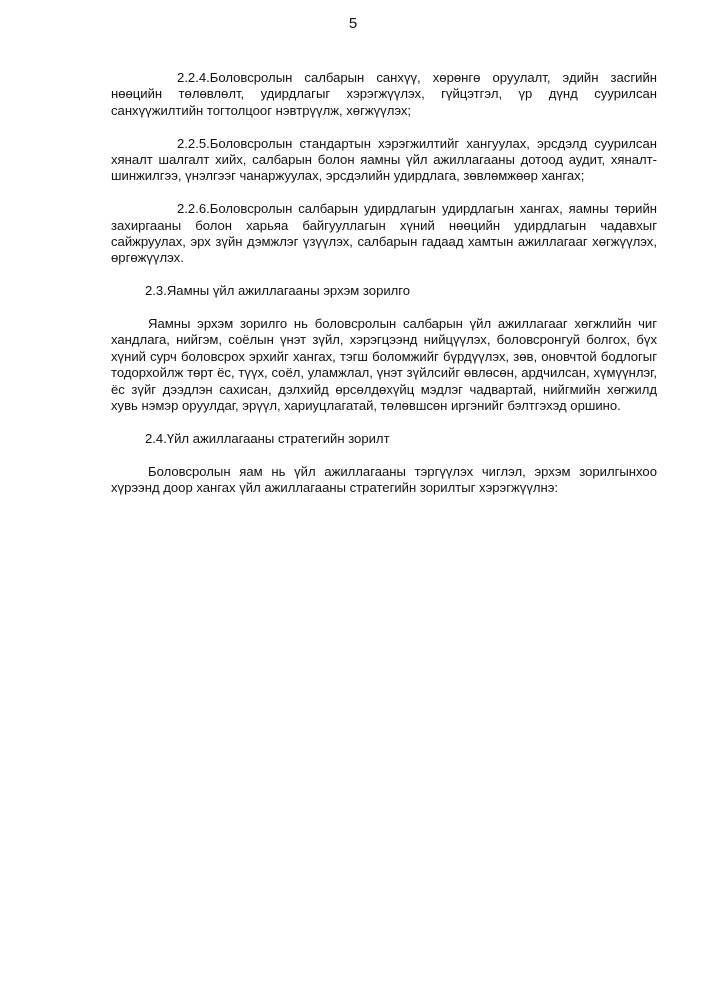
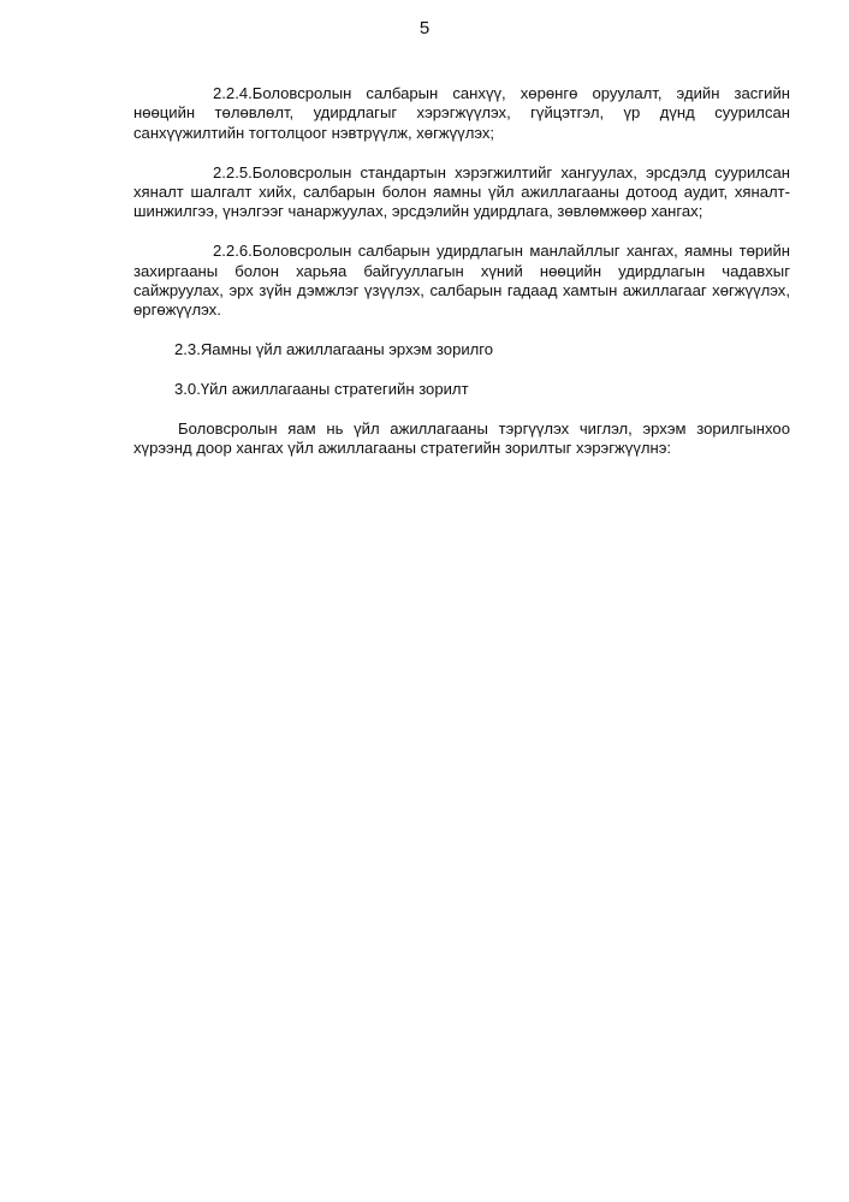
  5
  2.2.4.Боловсролын салбарын санхүү, хөрөнгө оруулалт, эдийн засгийн нөөцийн төлөвлөлт, удирдлагыг хэрэгжүүлэх, гүйцэтгэл, үр дүнд суурилсан санхүүжилтийн тогтолцоог нэвтрүүлж, хөгжүүлэх;
  2.2.5.Боловсролын стандартын хэрэгжилтийг хангуулах, эрсдэлд суурилсан хяналт шалгалт хийх, салбарын болон яамны үйл ажиллагааны дотоод аудит, хяналт-шинжилгээ, үнэлгээг чанаржуулах, эрсдэлийн удирдлага, зөвлөмжөөр хангах;
- 2.2.6.Боловсролын салбарын удирдлагын удирдлагын хангах, яамны төрийн захиргааны болон харьяа байгууллагын хүний нөөцийн удирдлагын чадавхыг сайжруулах, эрх зүйн дэмжлэг үзүүлэх, салбарын гадаад хамтын ажиллагааг хөгжүүлэх, өргөжүүлэх.
+ 2.2.6.Боловсролын салбарын удирдлагын манлайллыг хангах, яамны төрийн захиргааны болон харьяа байгууллагын хүний нөөцийн удирдлагын чадавхыг сайжруулах, эрх зүйн дэмжлэг үзүүлэх, салбарын гадаад хамтын ажиллагааг хөгжүүлэх, өргөжүүлэх.
  2.3.Яамны үйл ажиллагааны эрхэм зорилго
- Яамны эрхэм зорилго нь боловсролын салбарын үйл ажиллагааг хөгжлийн чиг хандлага, нийгэм, соёлын үнэт зүйл, хэрэгцээнд нийцүүлэх, боловсронгуй болгох, бүх хүний сурч боловсрох эрхийг хангах, тэгш боломжийг бүрдүүлэх, зөв, оновчтой бодлогыг тодорхойлж төрт ёс, түүх, соёл, уламжлал, үнэт зүйлсийг өвлөсөн, ардчилсан, хүмүүнлэг, ёс зүйг дээдлэн сахисан, дэлхийд өрсөлдөхүйц мэдлэг чадвартай, нийгмийн хөгжилд хувь нэмэр оруулдаг, эрүүл, хариуцлагатай, төлөвшсөн иргэнийг бэлтгэхэд оршино.
- 2.4.Үйл ажиллагааны стратегийн зорилт
+ 3.0.Үйл ажиллагааны стратегийн зорилт
  Боловсролын яам нь үйл ажиллагааны тэргүүлэх чиглэл, эрхэм зорилгынхоо хүрээнд доор хангах үйл ажиллагааны стратегийн зорилтыг хэрэгжүүлнэ:
